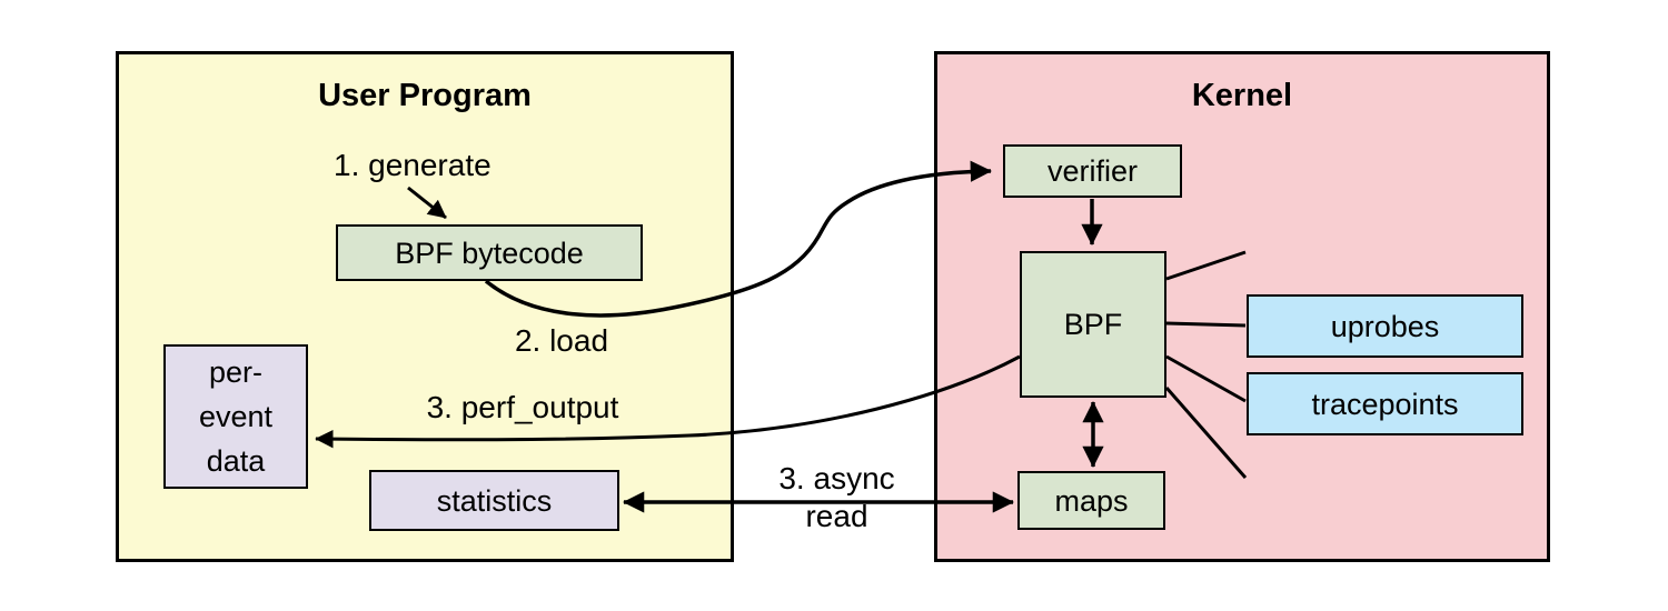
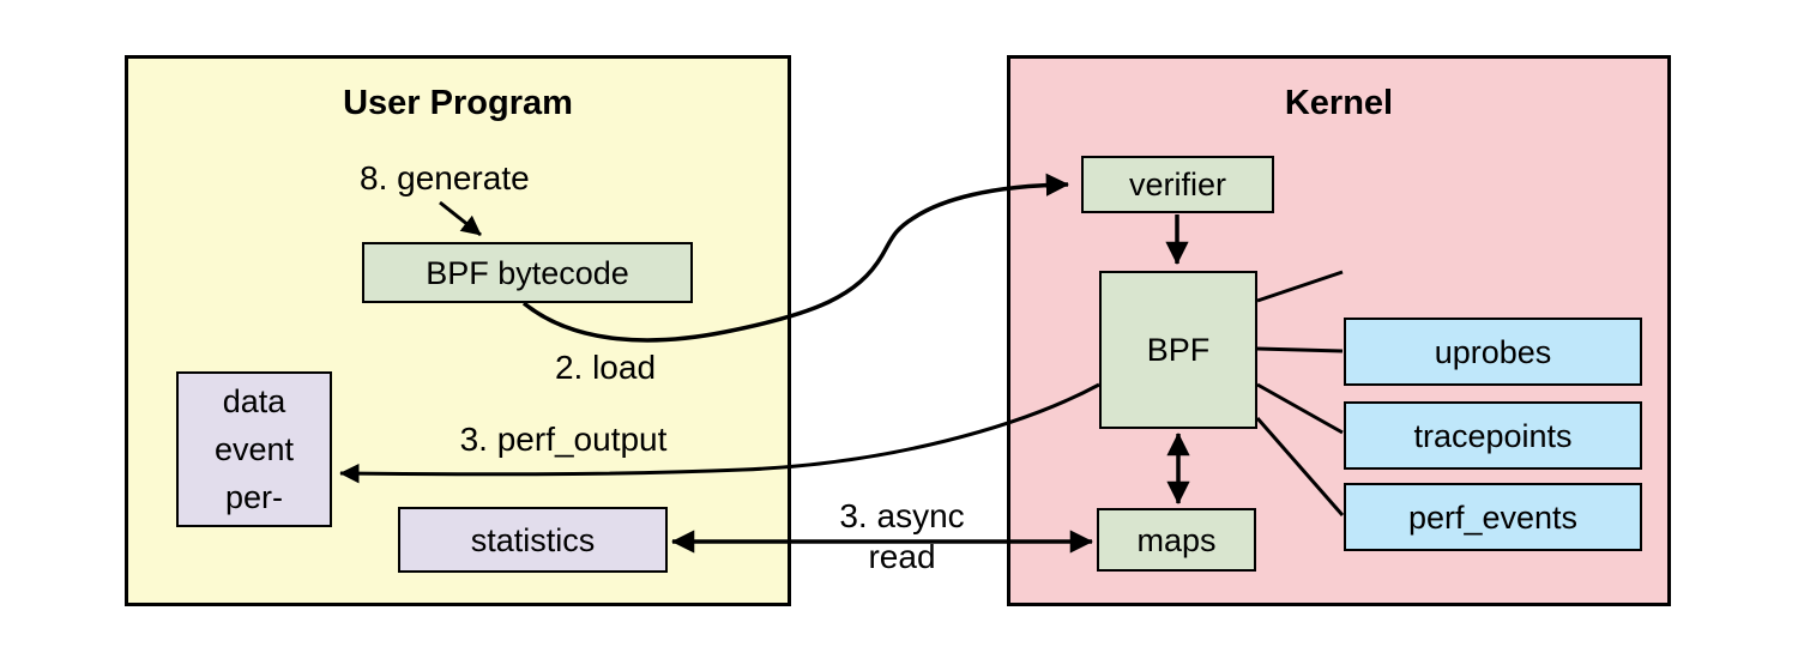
  User Program
  Kernel
  BPF bytecode
- per-
+ data
  event
- data
+ per-
  statistics
  verifier
  BPF
  maps
  uprobes
  tracepoints
+ perf_events
- 1. generate
+ 8. generate
  2. load
  3. perf_output
  3. async
  read
